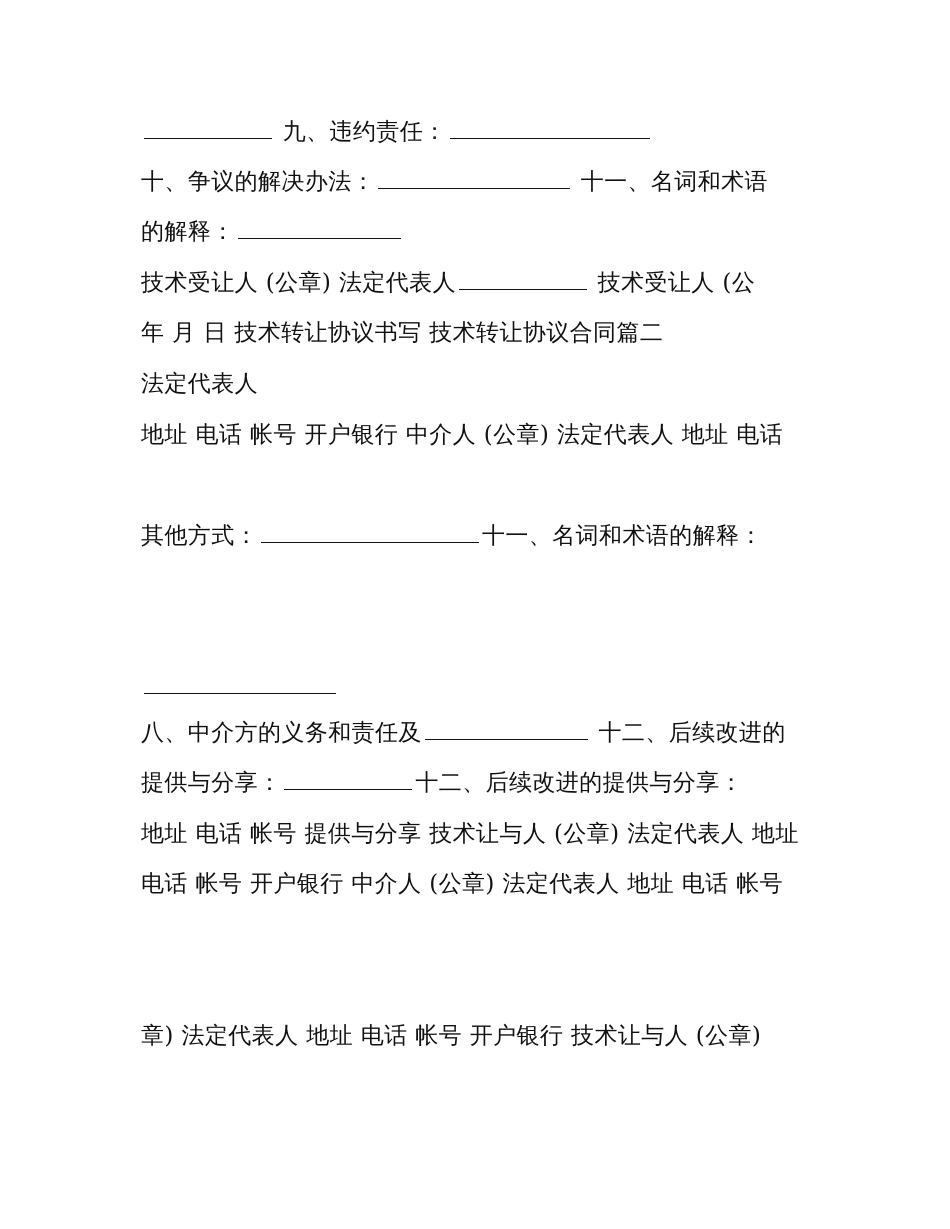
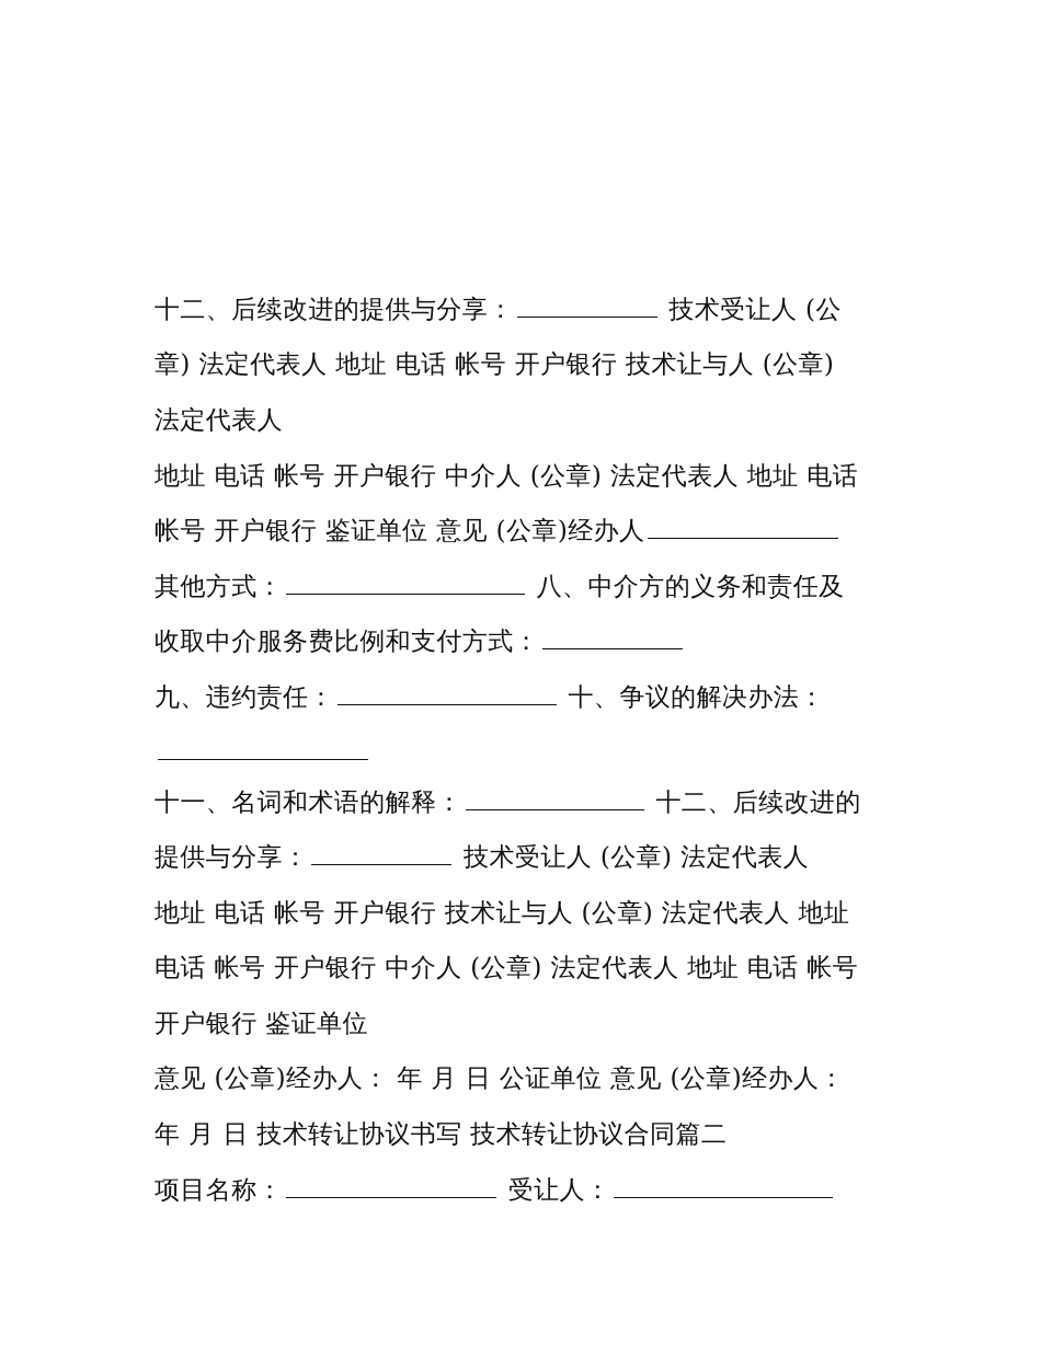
- 九、违约责任：
- 十、争议的解决办法： 十一、名词和术语
- 的解释：
- 技术受让人 (公章) 法定代表人 技术受让人 (公
+ 十二、后续改进的提供与分享： 技术受让人 (公
- 年 月 日 技术转让协议书写 技术转让协议合同篇二
+ 章) 法定代表人 地址 电话 帐号 开户银行 技术让与人 (公章)
  法定代表人
  地址 电话 帐号 开户银行 中介人 (公章) 法定代表人 地址 电话
+ 帐号 开户银行 鉴证单位 意见 (公章)经办人
- 其他方式： 十一、名词和术语的解释：
+ 其他方式： 八、中介方的义务和责任及
+ 收取中介服务费比例和支付方式：
+ 九、违约责任： 十、争议的解决办法：
- 八、中介方的义务和责任及 十二、后续改进的
+ 十一、名词和术语的解释： 十二、后续改进的
- 提供与分享： 十二、后续改进的提供与分享：
+ 提供与分享： 技术受让人 (公章) 法定代表人
- 地址 电话 帐号 提供与分享 技术让与人 (公章) 法定代表人 地址
+ 地址 电话 帐号 开户银行 技术让与人 (公章) 法定代表人 地址
  电话 帐号 开户银行 中介人 (公章) 法定代表人 地址 电话 帐号
+ 开户银行 鉴证单位
+ 意见 (公章)经办人： 年 月 日 公证单位 意见 (公章)经办人：
- 章) 法定代表人 地址 电话 帐号 开户银行 技术让与人 (公章)
+ 年 月 日 技术转让协议书写 技术转让协议合同篇二
+ 项目名称： 受让人：
